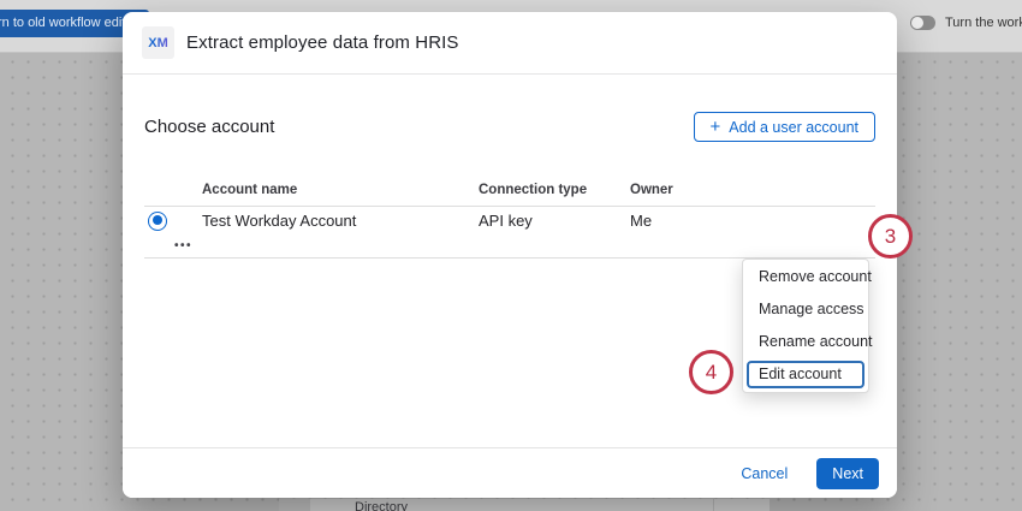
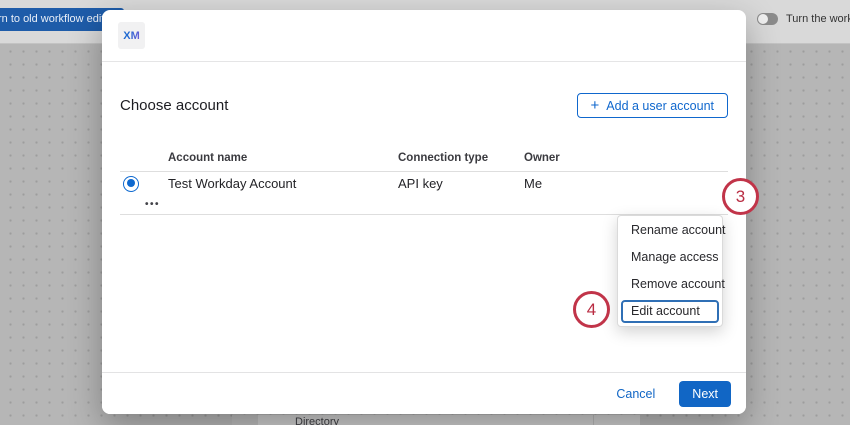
  n to old workflow edi
  Turn the wor
  Directory
  XM
- Extract employee data from HRIS
  Choose account
  +
  Add a user account
  Account name
  Connection type
  Owner
  Test Workday Account
  API key
  Me
  •••
  Cancel
  Next
- Remove account
+ Rename account
  Manage access
- Rename account
+ Remove account
  Edit account
  3
  4
